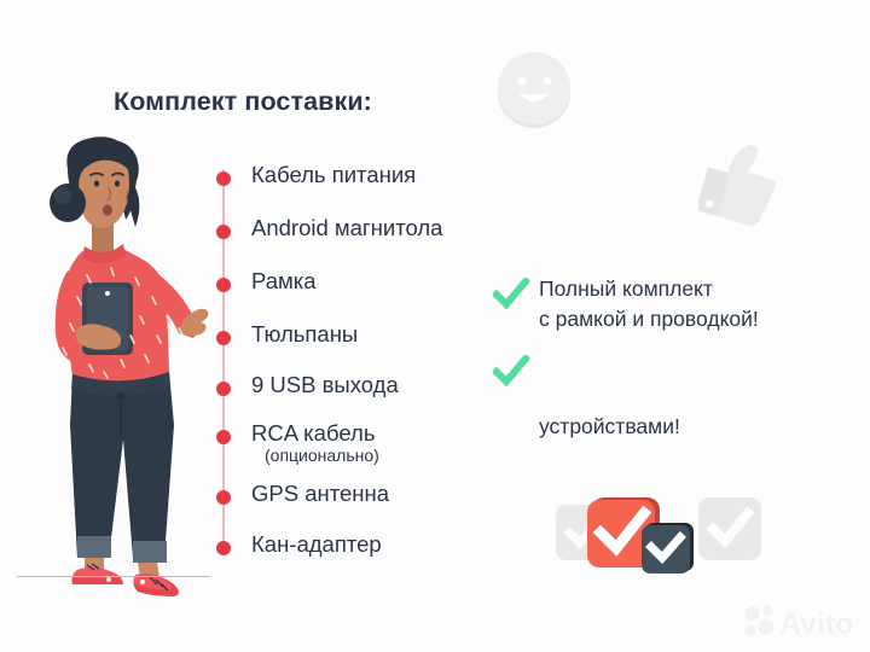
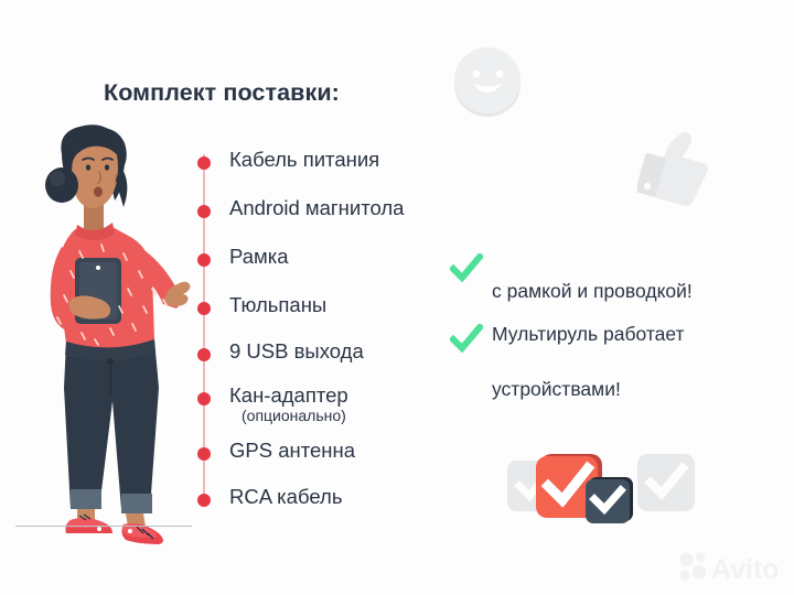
  Комплект поставки:
  Кабель питания
  Android магнитола
  Рамка
  Тюльпаны
  9 USB выхода
- RCA кабель
+ Кан-адаптер
  (опционально)
  GPS антенна
- Кан-адаптер
+ RCA кабель
- Полный комплект
  с рамкой и проводкой!
+ Мультируль работает
  устройствами!
